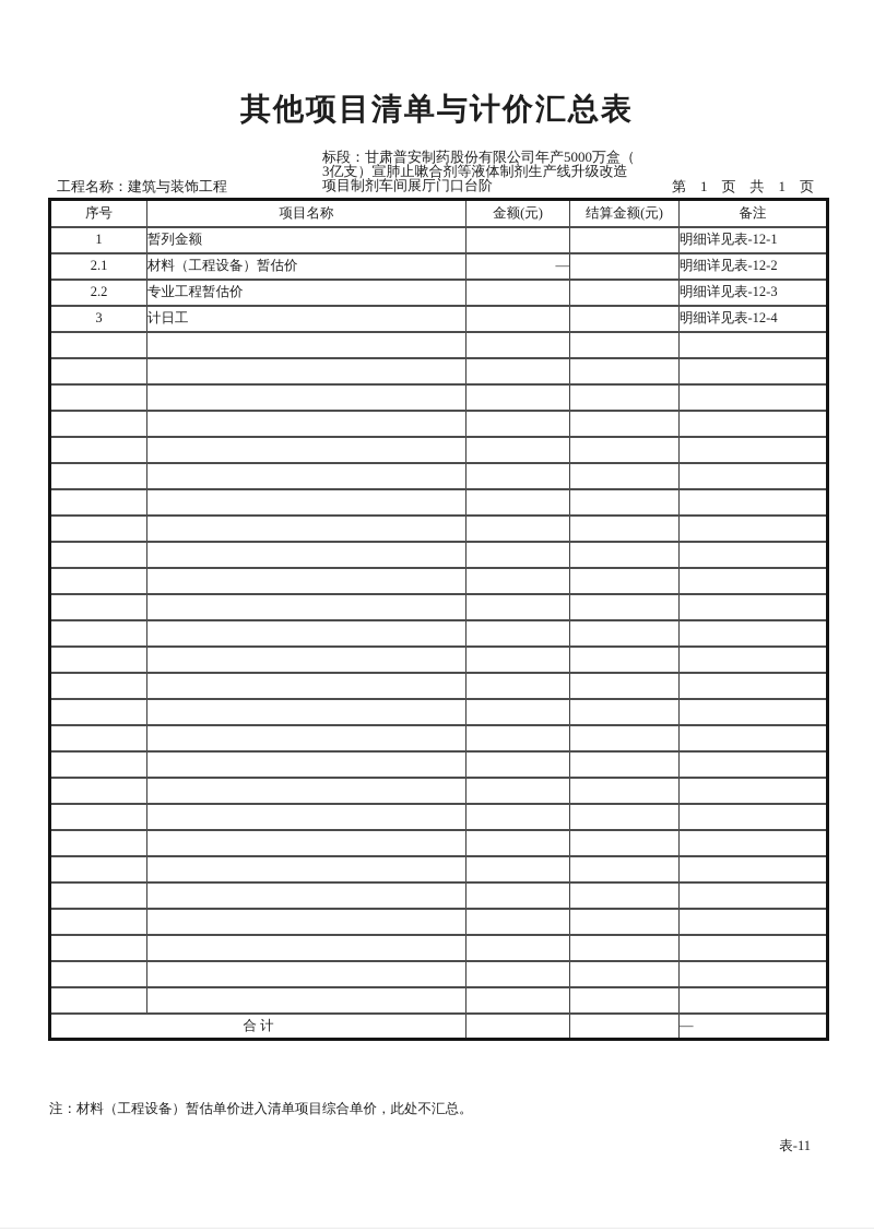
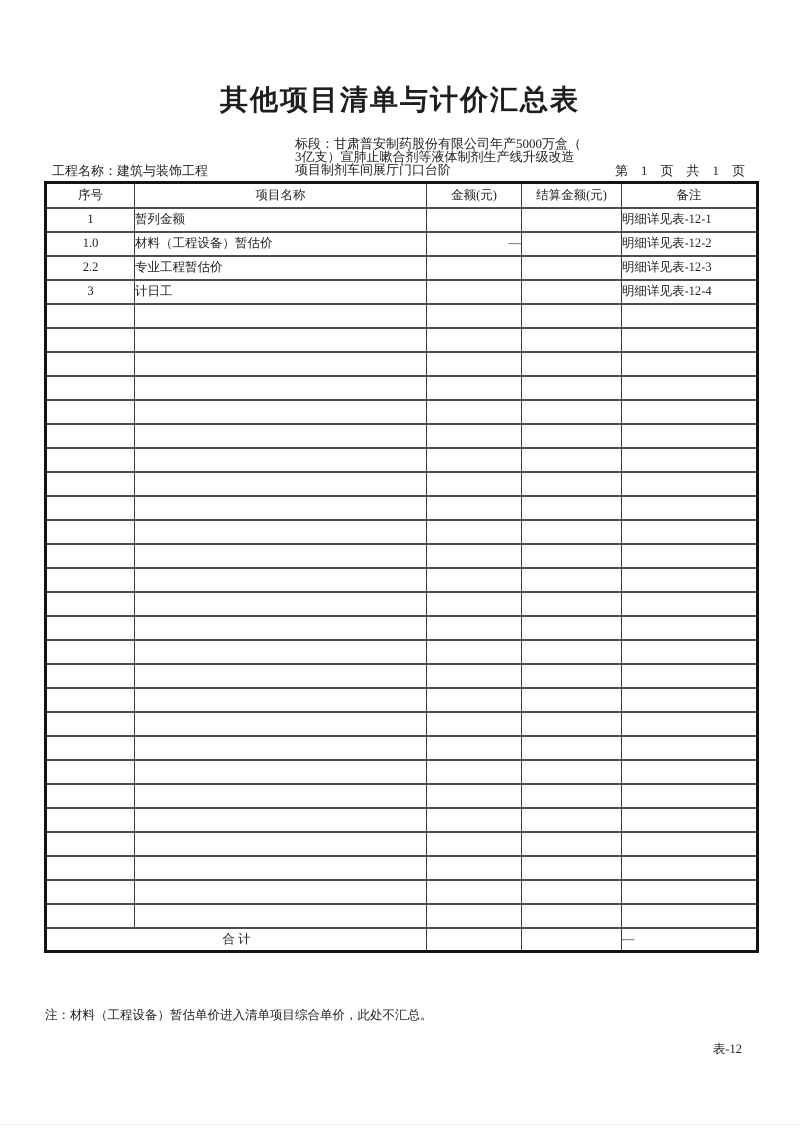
  其他项目清单与计价汇总表
  标段：甘肃普安制药股份有限公司年产5000万盒（
  3亿支）宣肺止嗽合剂等液体制剂生产线升级改造
  项目制剂车间展厅门口台阶
  工程名称：建筑与装饰工程
  第 1 页 共 1 页
  序号	项目名称	金额(元)	结算金额(元)	备注
  1	暂列金额			明细详见表-12-1
- 2.1	材料（工程设备）暂估价	—		明细详见表-12-2
+ 1.0	材料（工程设备）暂估价	—		明细详见表-12-2
  2.2	专业工程暂估价			明细详见表-12-3
  3	计日工			明细详见表-12-4
  合 计			—
  注：材料（工程设备）暂估单价进入清单项目综合单价，此处不汇总。
- 表-11
+ 表-12
